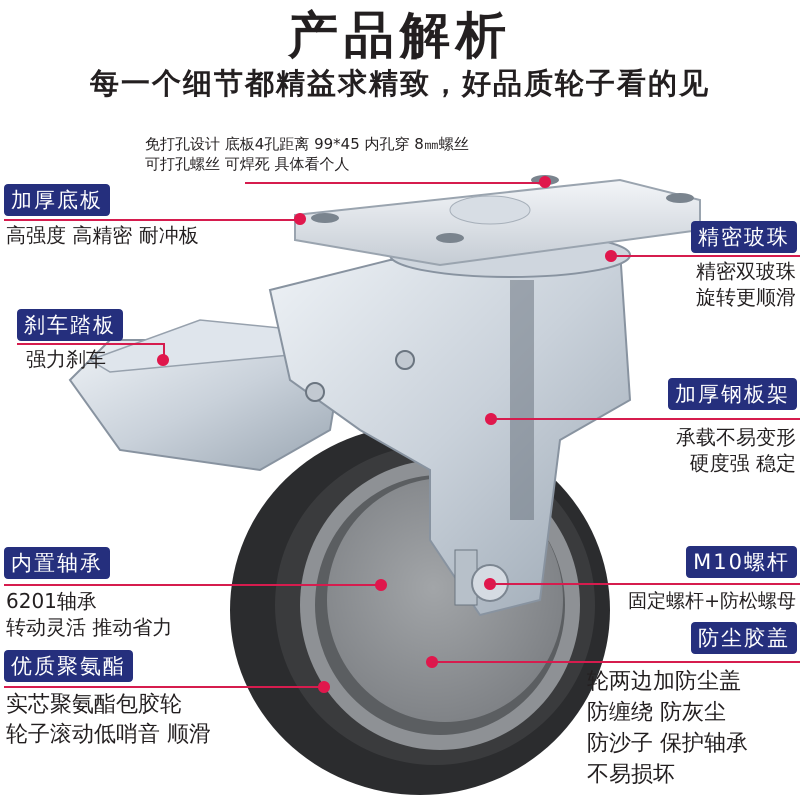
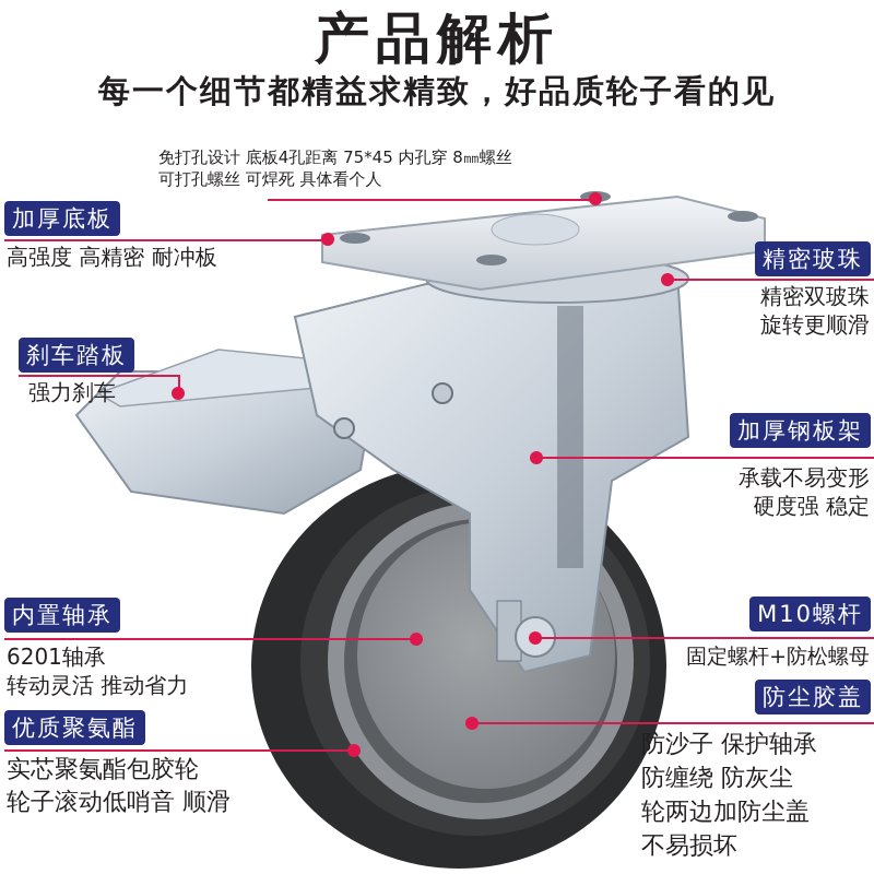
  产品解析
  每一个细节都精益求精致，好品质轮子看的见
- 免打孔设计 底板4孔距离 99*45 内孔穿 8㎜螺丝
+ 免打孔设计 底板4孔距离 75*45 内孔穿 8㎜螺丝
  可打孔螺丝 可焊死 具体看个人
  加厚底板
  高强度 高精密 耐冲板
  刹车踏板
  强力刹车
  精密玻珠
  精密双玻珠
  旋转更顺滑
  加厚钢板架
  承载不易变形
  硬度强 稳定
  内置轴承
  6201轴承
  转动灵活 推动省力
  优质聚氨酯
  实芯聚氨酯包胶轮
  轮子滚动低哨音 顺滑
  M10螺杆
  固定螺杆+防松螺母
  防尘胶盖
- 轮两边加防尘盖
+ 防沙子 保护轴承
  防缠绕 防灰尘
- 防沙子 保护轴承
+ 轮两边加防尘盖
  不易损坏
